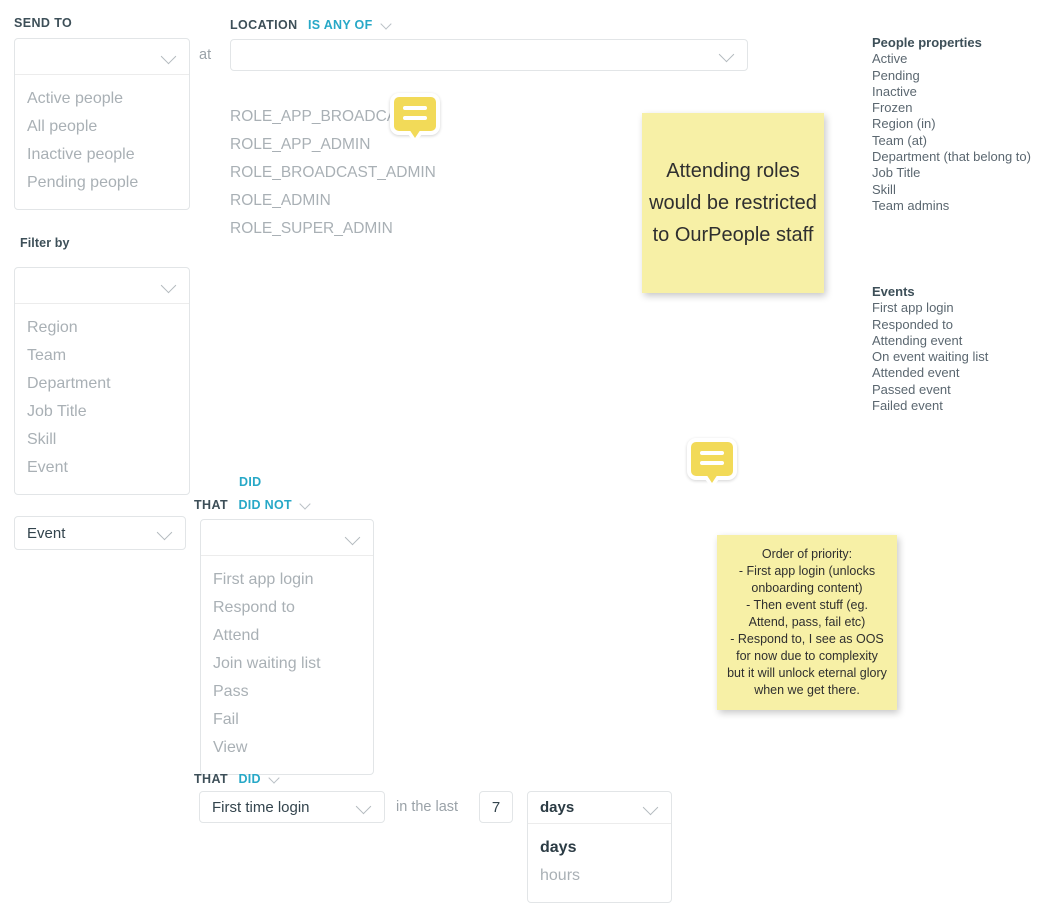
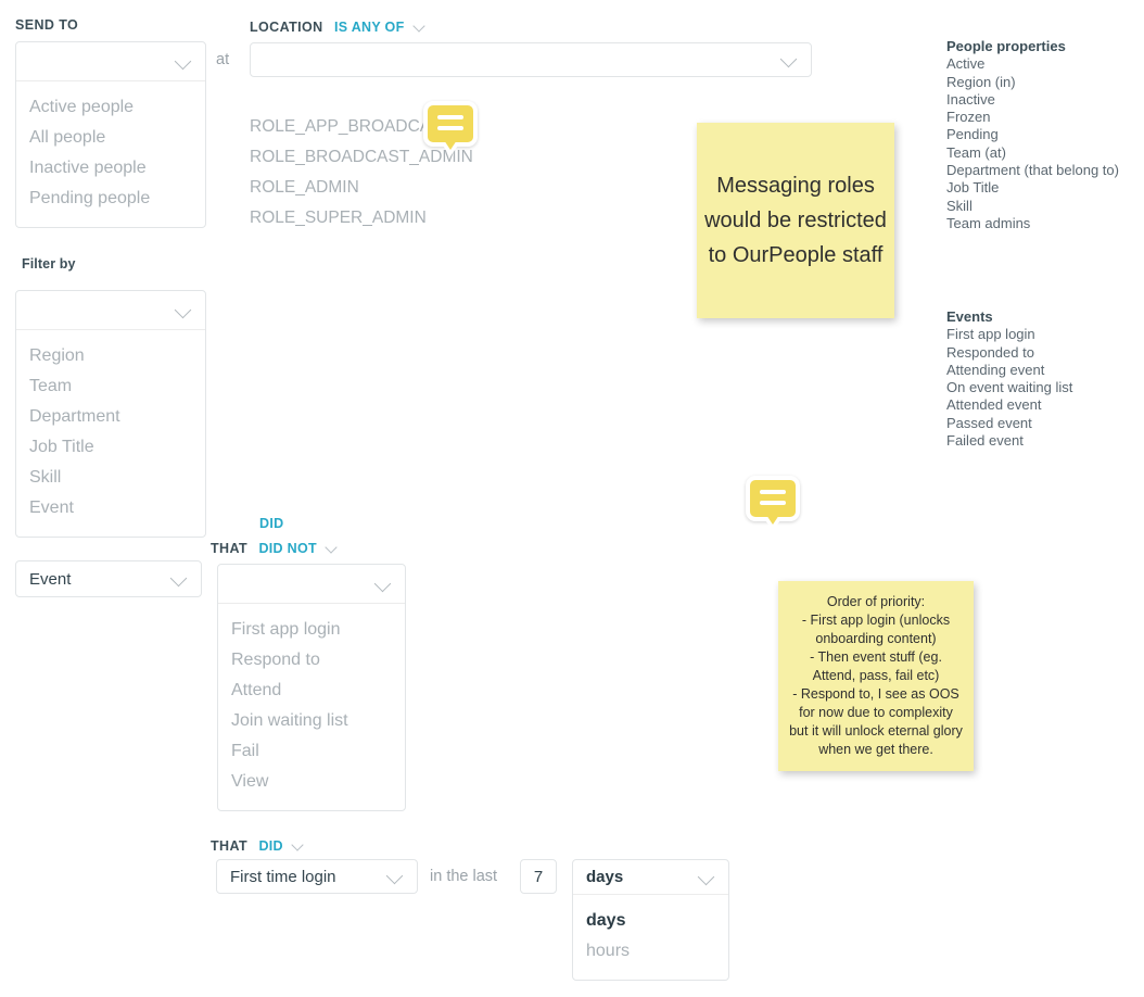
  SEND TO
  Active people
  All people
  Inactive people
  Pending people
  at
  LOCATION IS ANY OF
  ROLE_APP_BROADC
- ROLE_APP_ADMIN
  ROLE_BROADCAST_ADMIN
  ROLE_ADMIN
  ROLE_SUPER_ADMIN
  Filter by
  Region
  Team
  Department
  Job Title
  Skill
  Event
  Event
  DID
  THAT DID NOT
  First app login
  Respond to
  Attend
  Join waiting list
- Pass
  Fail
  View
  THAT DID
  First time login
  in the last
  7
  days
  days
  hours
  People properties
  Active
- Pending
+ Region (in)
  Inactive
  Frozen
- Region (in)
+ Pending
  Team (at)
  Department (that belong to)
  Job Title
  Skill
  Team admins
  Events
  First app login
  Responded to
  Attending event
  On event waiting list
  Attended event
  Passed event
  Failed event
- Attending roles would be restricted to OurPeople staff
+ Messaging roles would be restricted to OurPeople staff
  Order of priority:
  - First app login (unlocks onboarding content)
  - Then event stuff (eg. Attend, pass, fail etc)
  - Respond to, I see as OOS for now due to complexity but it will unlock eternal glory when we get there.
